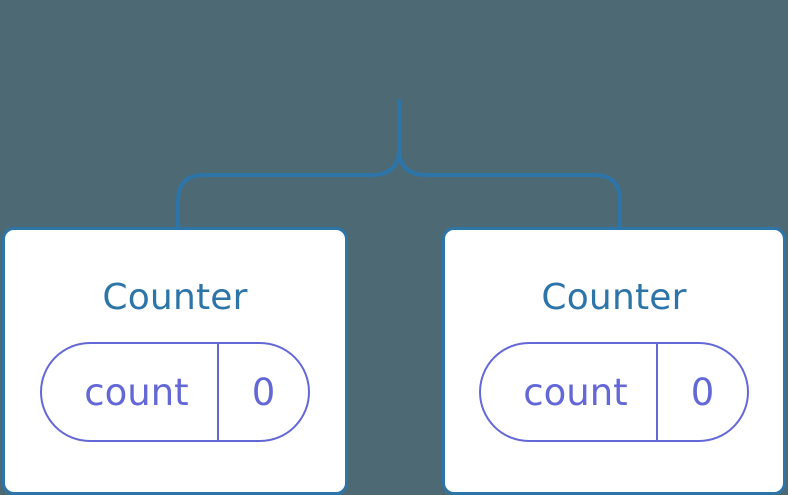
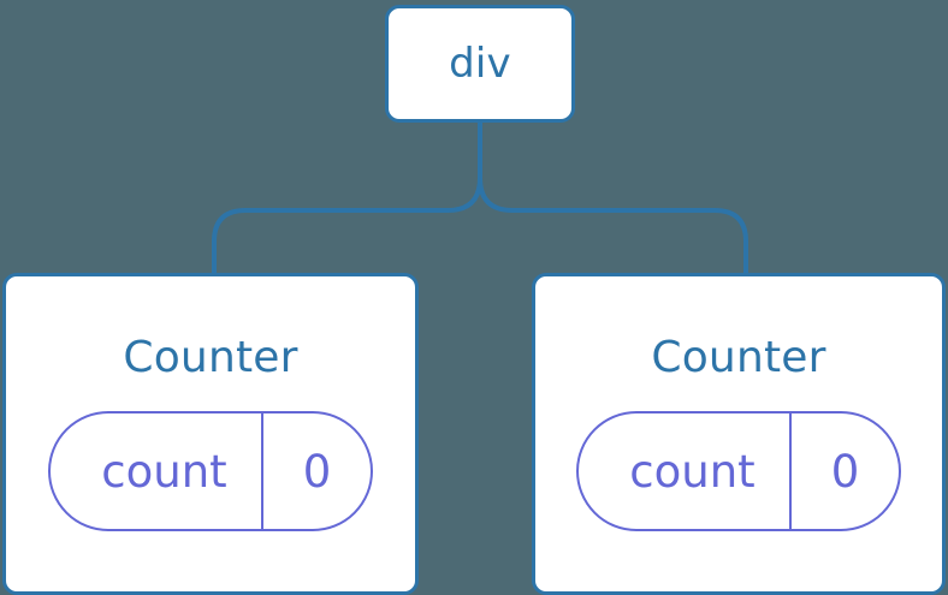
+ div
  Counter
  count
  0
  Counter
  count
  0
